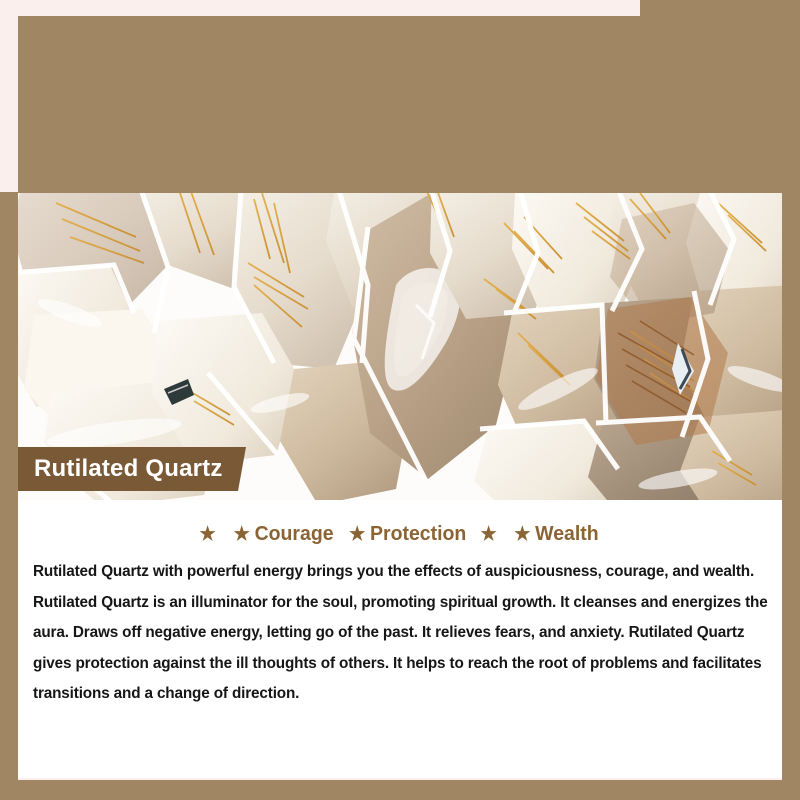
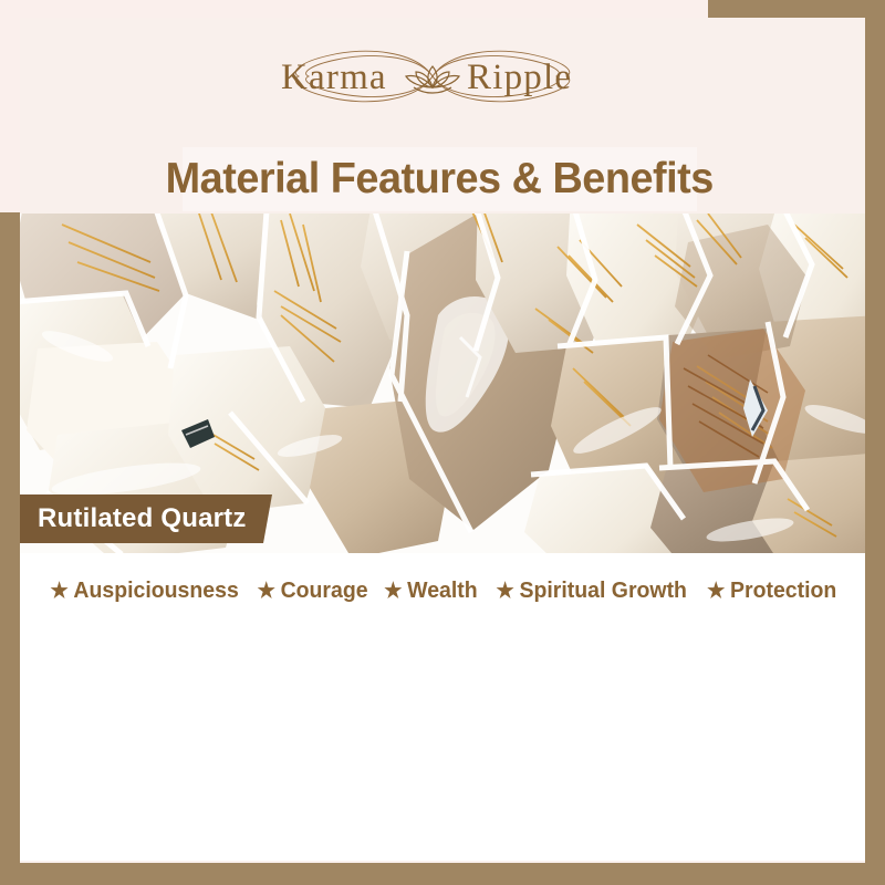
+ Karma
+ Ripple
+ Material Features & Benefits
  Rutilated Quartz
  ★
+ Auspiciousness
  ★
  Courage
  ★
- Protection
+ Wealth
  ★
+ Spiritual Growth
  ★
- Wealth
+ Protection
- Rutilated Quartz with powerful energy brings you the effects of auspiciousness, courage, and wealth. Rutilated Quartz is an illuminator for the soul, promoting spiritual growth. It cleanses and energizes the aura. Draws off negative energy, letting go of the past. It relieves fears, and anxiety. Rutilated Quartz gives protection against the ill thoughts of others. It helps to reach the root of problems and facilitates transitions and a change of direction.
